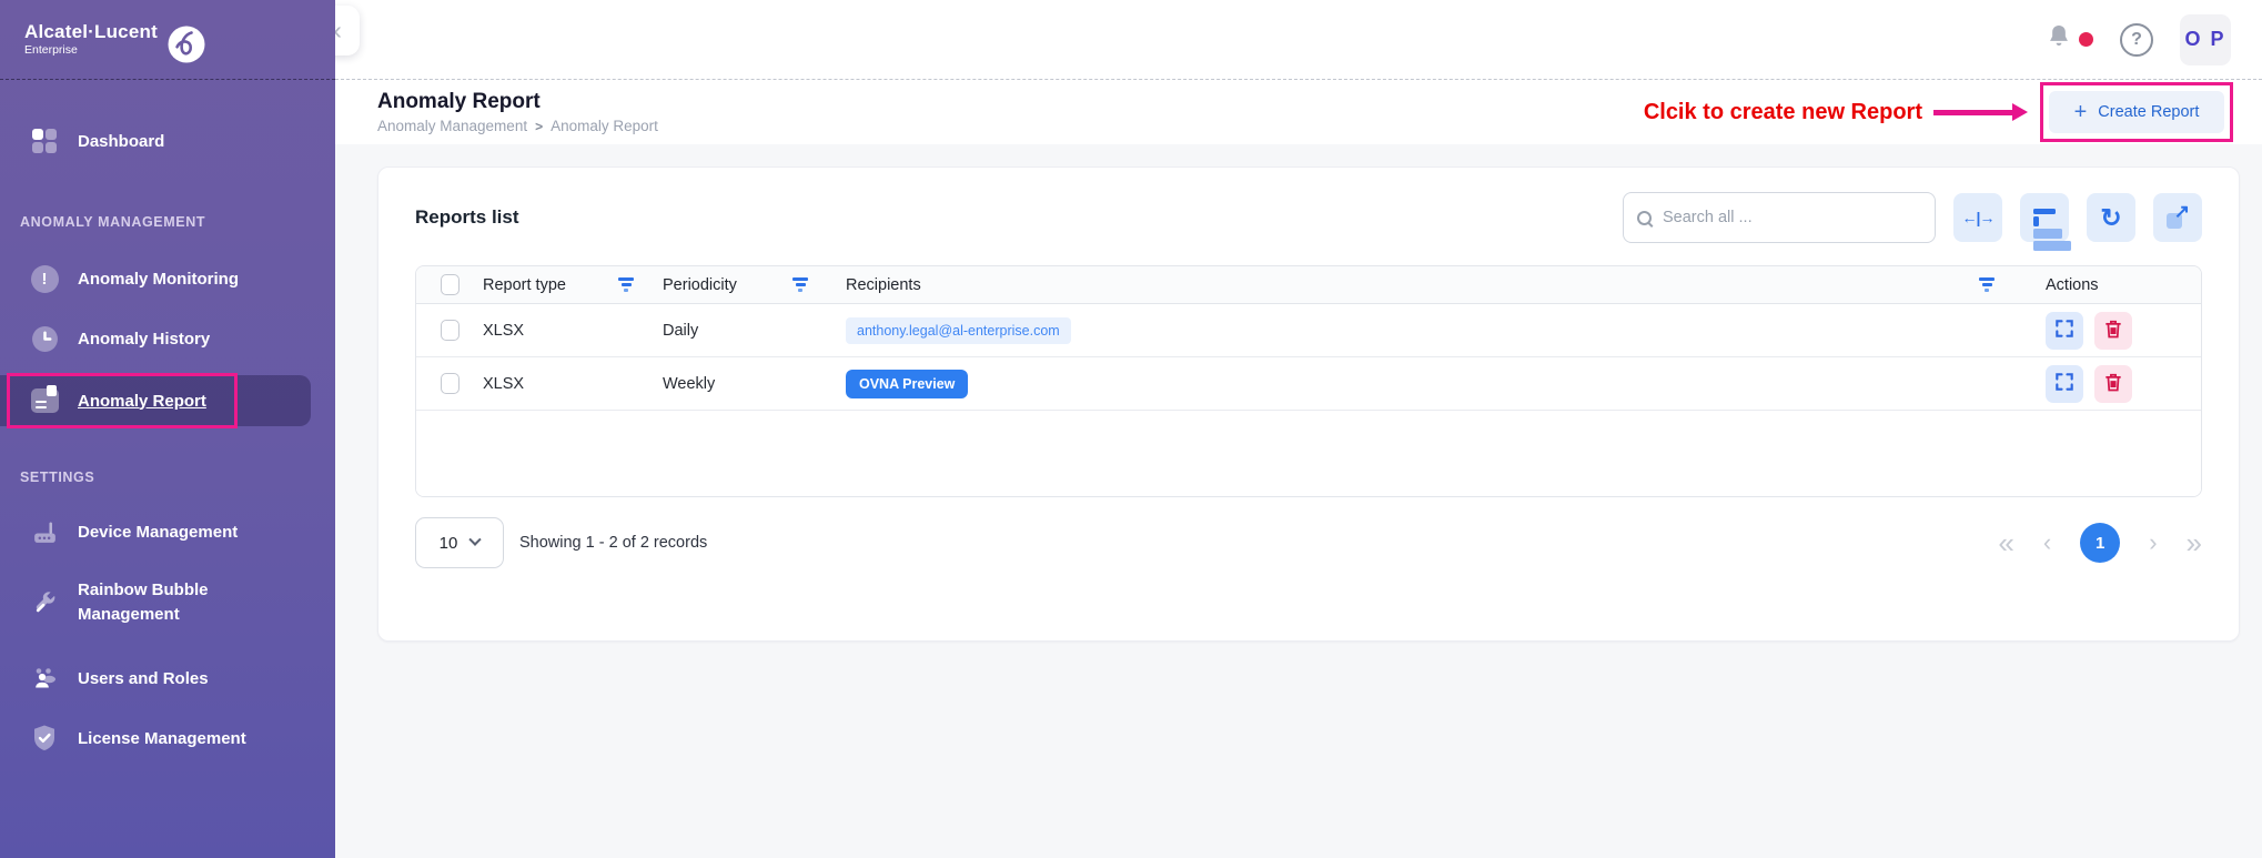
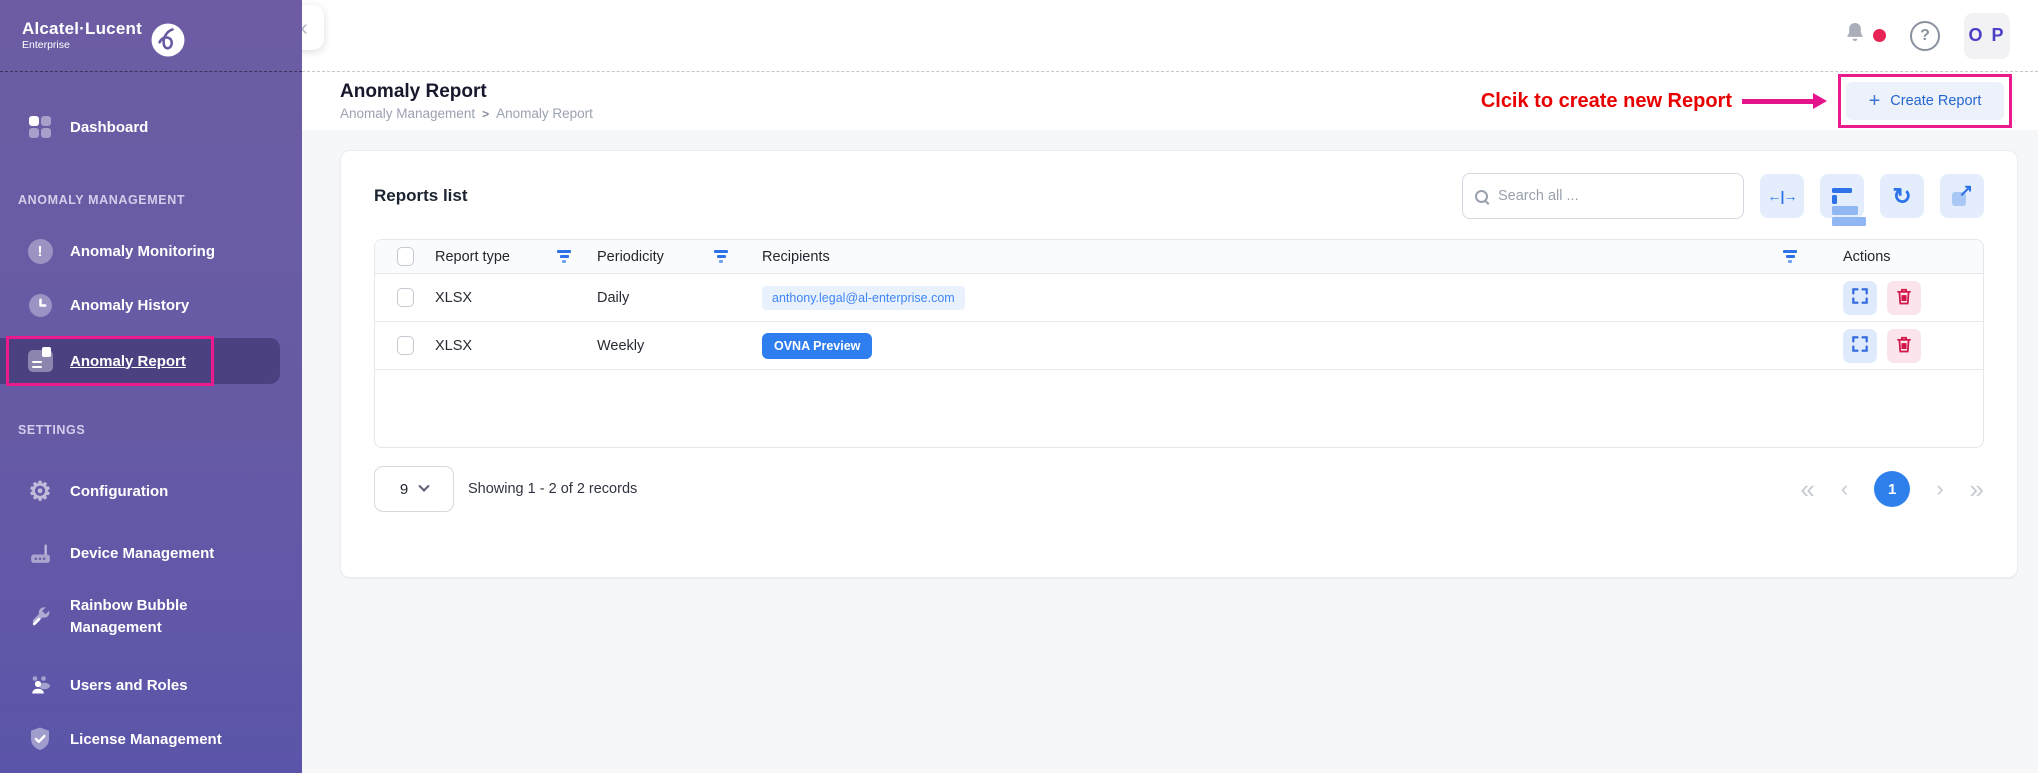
  Alcatel·Lucent
  Enterprise
  Dashboard
  ANOMALY MANAGEMENT
  !
  Anomaly Monitoring
  Anomaly History
  Anomaly Report
  SETTINGS
+ ⚙
+ Configuration
  Device Management
  Rainbow Bubble Management
  Users and Roles
  License Management
  ?
  O P
  Anomaly Report
  Anomaly Management
  >
  Anomaly Report
  Clcik to create new Report
  +
  Create Report
  Reports list
  Search all ...
  ←|→
  ↻
  ↗
  Report type
  Periodicity
  Recipients
  Actions
  XLSX
  Daily
  anthony.legal@al-enterprise.com
  XLSX
  Weekly
  OVNA Preview
- 10
+ 9
  Showing 1 - 2 of 2 records
  «
  ‹
  1
  ›
  »
